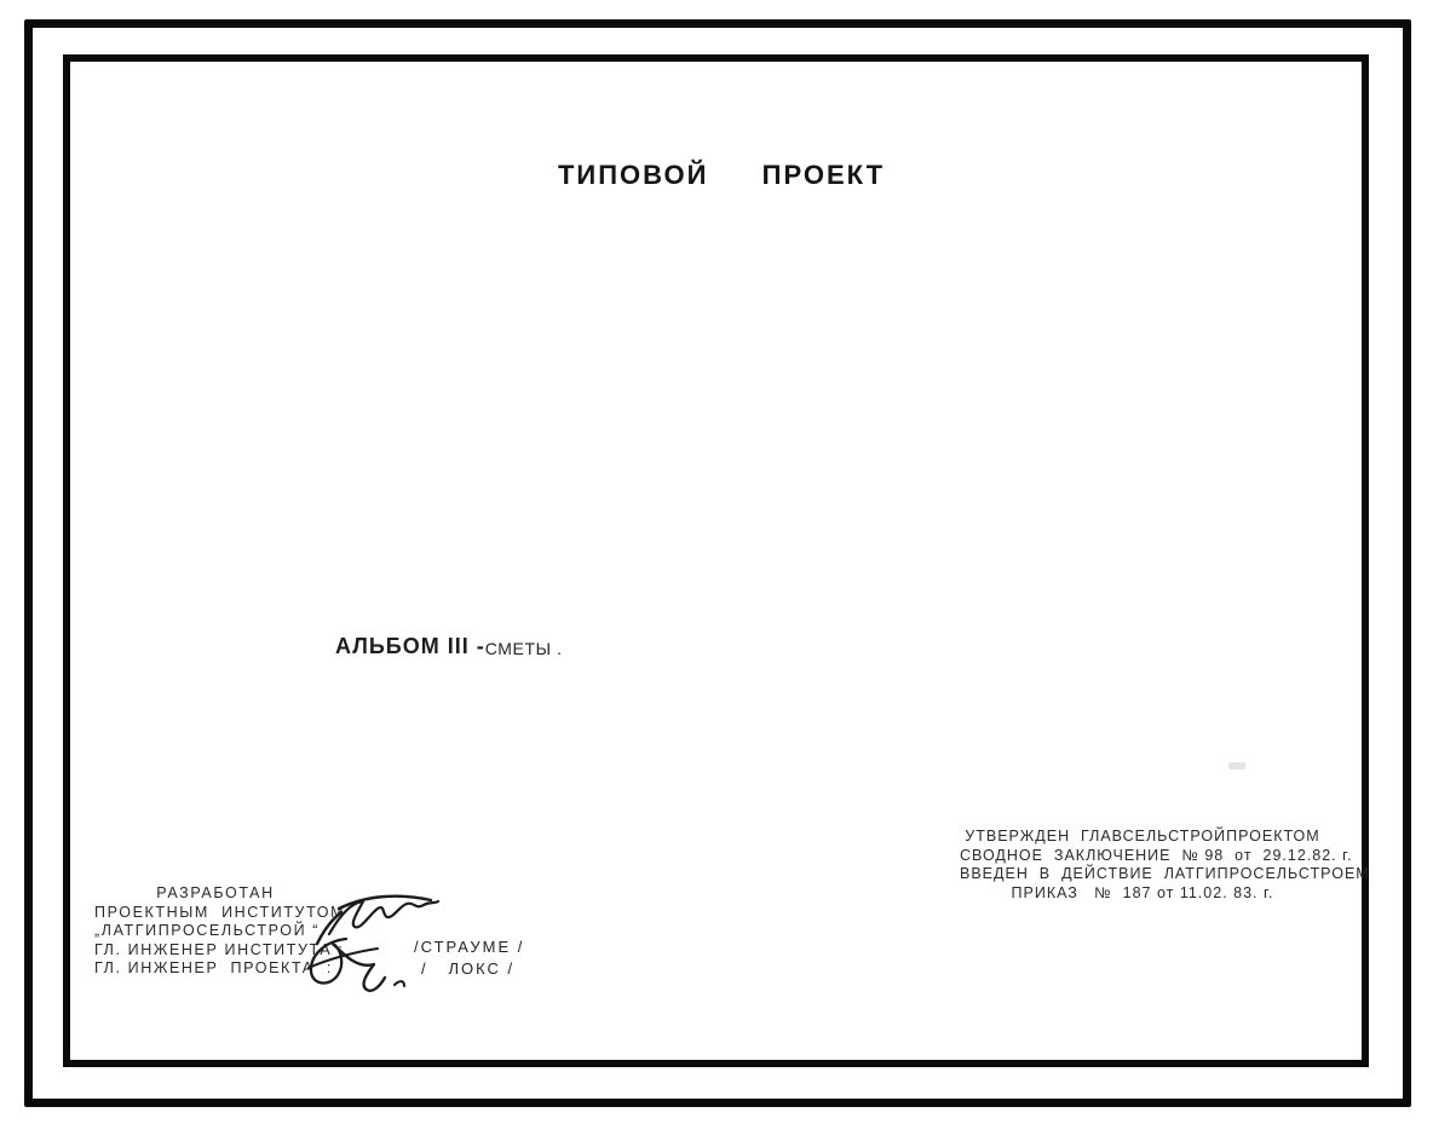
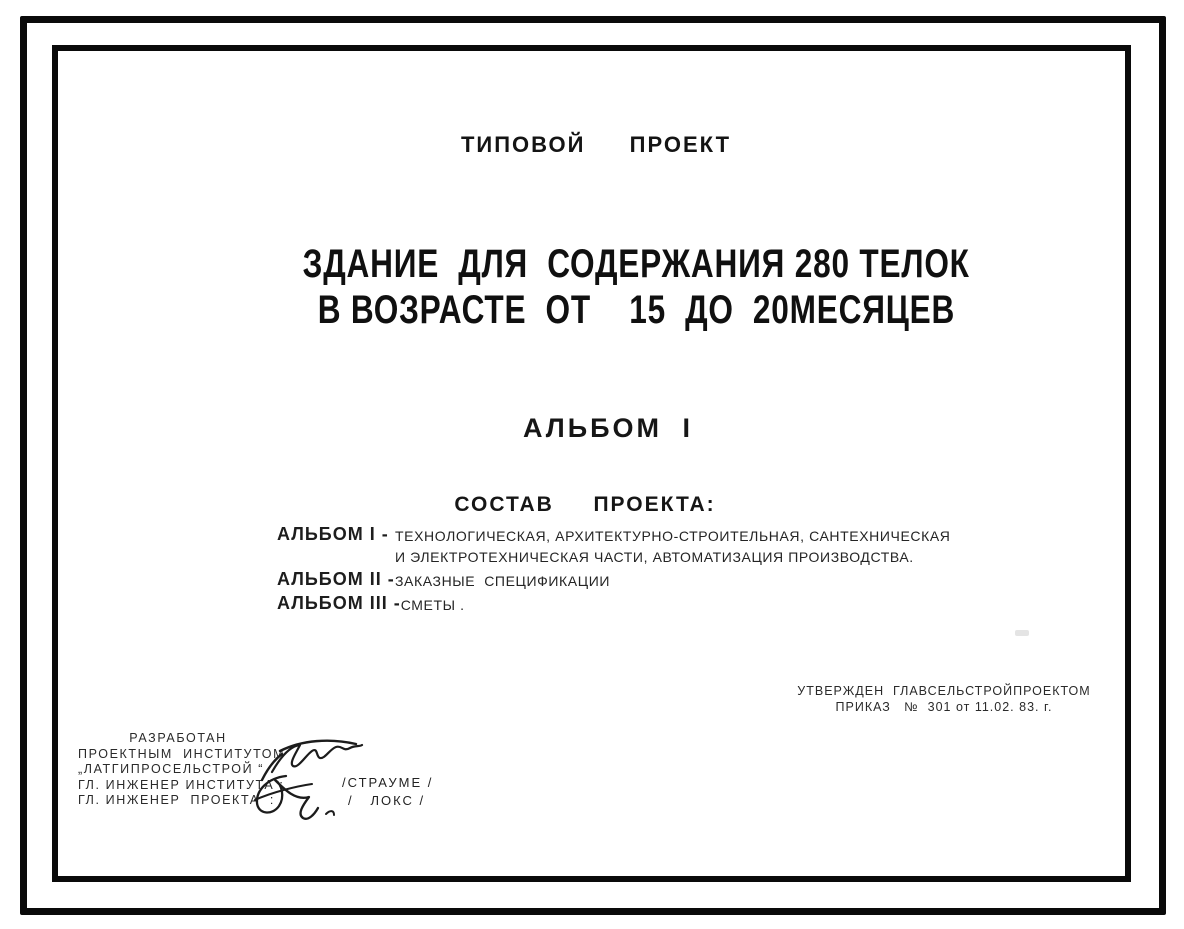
  ТИПОВОЙ ПРОЕКТ
+ ЗДАНИЕ ДЛЯ СОДЕРЖАНИЯ 280 ТЕЛОК
+ В ВОЗРАСТЕ ОТ 15 ДО 20МЕСЯЦЕВ
+ АЛЬБОМ I
+ СОСТАВ ПРОЕКТА:
+ АЛЬБОМ I -
+ ТЕХНОЛОГИЧЕСКАЯ, АРХИТЕКТУРНО-СТРОИТЕЛЬНАЯ, САНТЕХНИЧЕСКАЯ
+ И ЭЛЕКТРОТЕХНИЧЕСКАЯ ЧАСТИ, АВТОМАТИЗАЦИЯ ПРОИЗВОДСТВА.
+ АЛЬБОМ II -
+ ЗАКАЗНЫЕ СПЕЦИФИКАЦИИ
  АЛЬБОМ III -
  СМЕТЫ .
  УТВЕРЖДЕН ГЛАВСЕЛЬСТРОЙПРОЕКТОМ
- СВОДНОЕ ЗАКЛЮЧЕНИЕ № 98 от 29.12.82. г.
- ВВЕДЕН В ДЕЙСТВИЕ ЛАТГИПРОСЕЛЬСТРОЕМ
- ПРИКАЗ № 187 от 11.02. 83. г.
+ ПРИКАЗ № 301 от 11.02. 83. г.
  РАЗРАБОТАН
  ПРОЕКТНЫМ ИНСТИТУТО
  „ЛАТГИПРОСЕЛЬСТРОЙ “
  ГЛ. ИНЖЕНЕР ИНСТИТУТА
  ГЛ. ИНЖЕНЕР ПРОЕКТ :
  /СТРАУМЕ /
  / ЛОКС /
